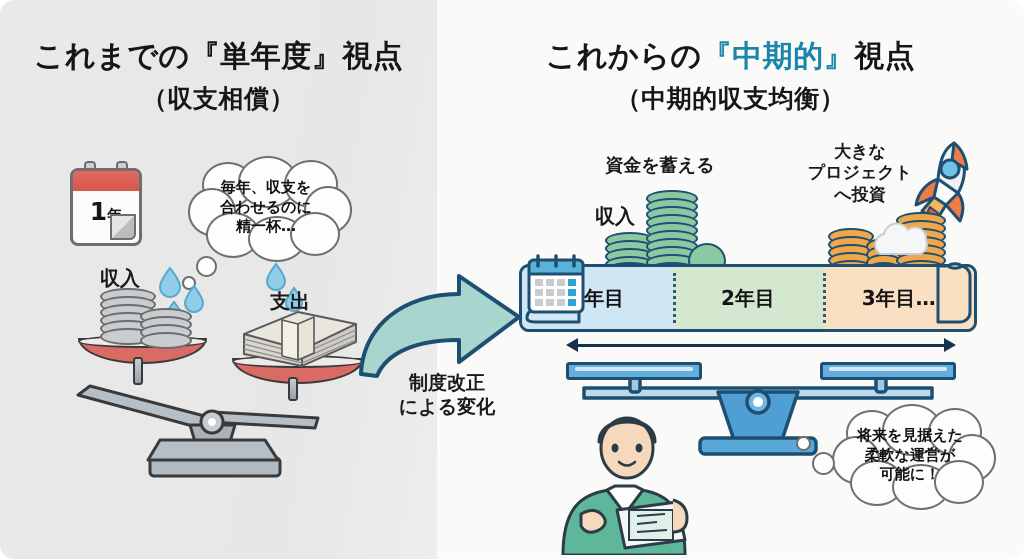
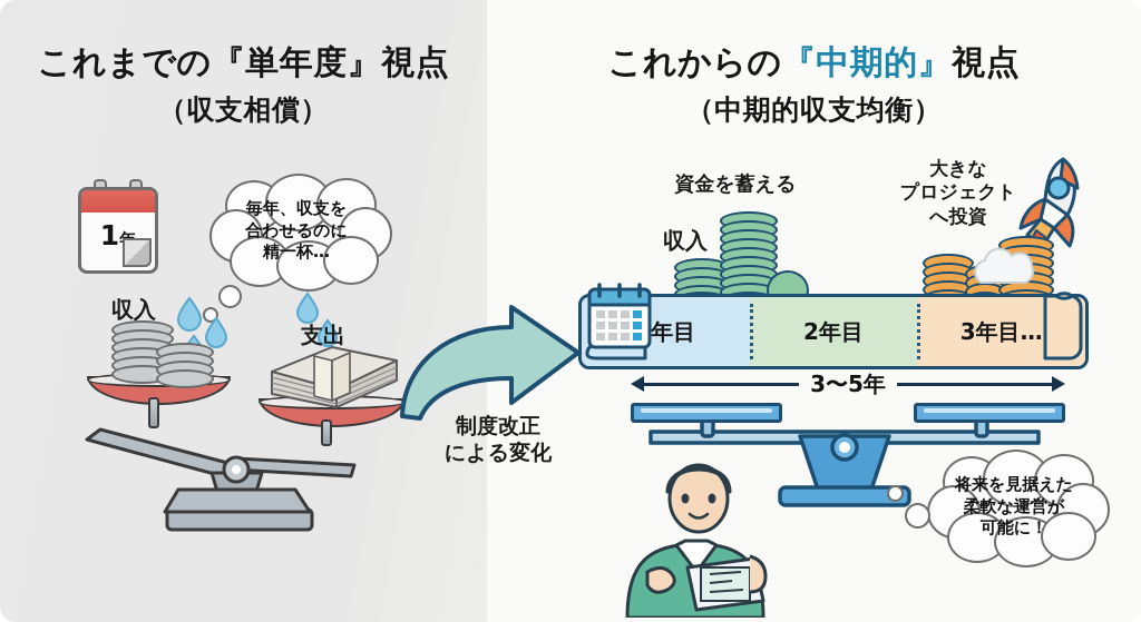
  これまでの『単年度』視点
  （収支相償）
  これからの『中期的』視点
  （中期的収支均衡）
  毎年、収支を
  合わせるのに
  精一杯…
  収入
  支出
  制度改正
  による変化
  資金を蓄える
  収入
  大きな
  プロジェクト
  へ投資
  2年目
  3年目…
+ 3〜5年
  将来を見据えた
  柔軟な運営が
  可能に！
